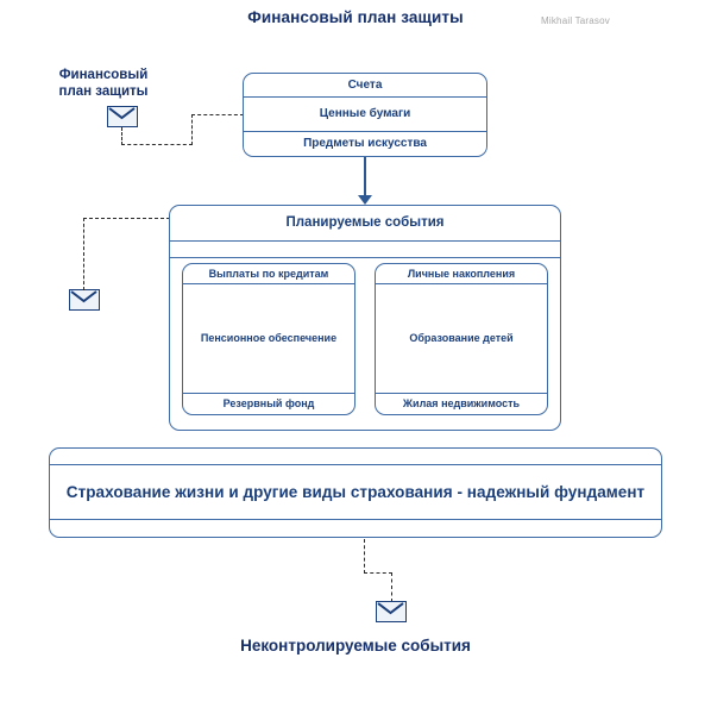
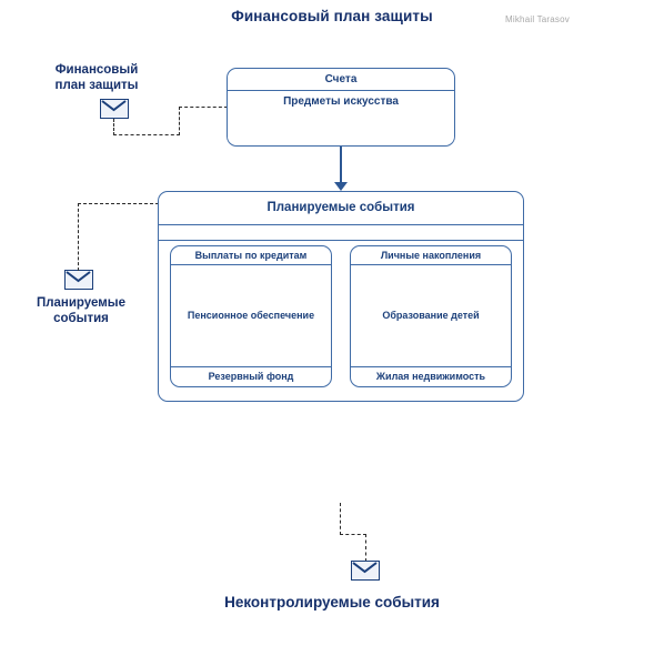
  Финансовый план защиты
  Mikhail Tarasov
  Финансовый
  план защиты
  Счета
- Ценные бумаги
  Предметы искусства
+ Планируемые
+ события
  Планируемые события
  Выплаты по кредитам
  Пенсионное обеспечение
  Резервный фонд
  Личные накопления
  Образование детей
  Жилая недвижимость
- Страхование жизни и другие виды страхования - надежный фундамент
  Неконтролируемые события
